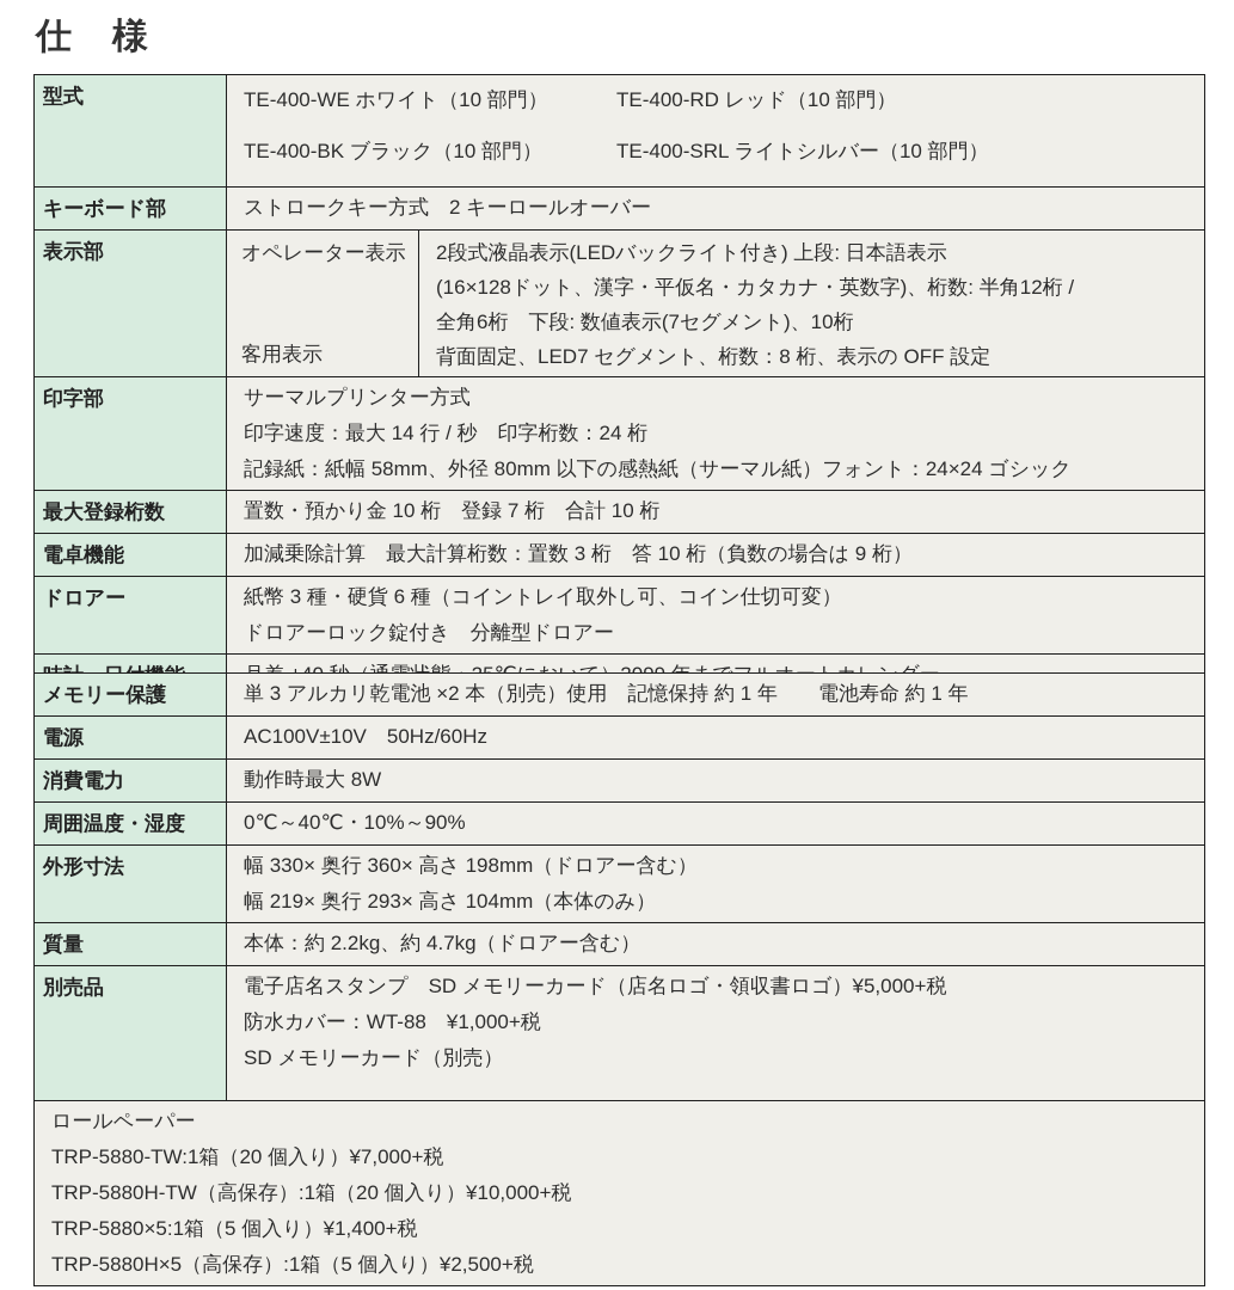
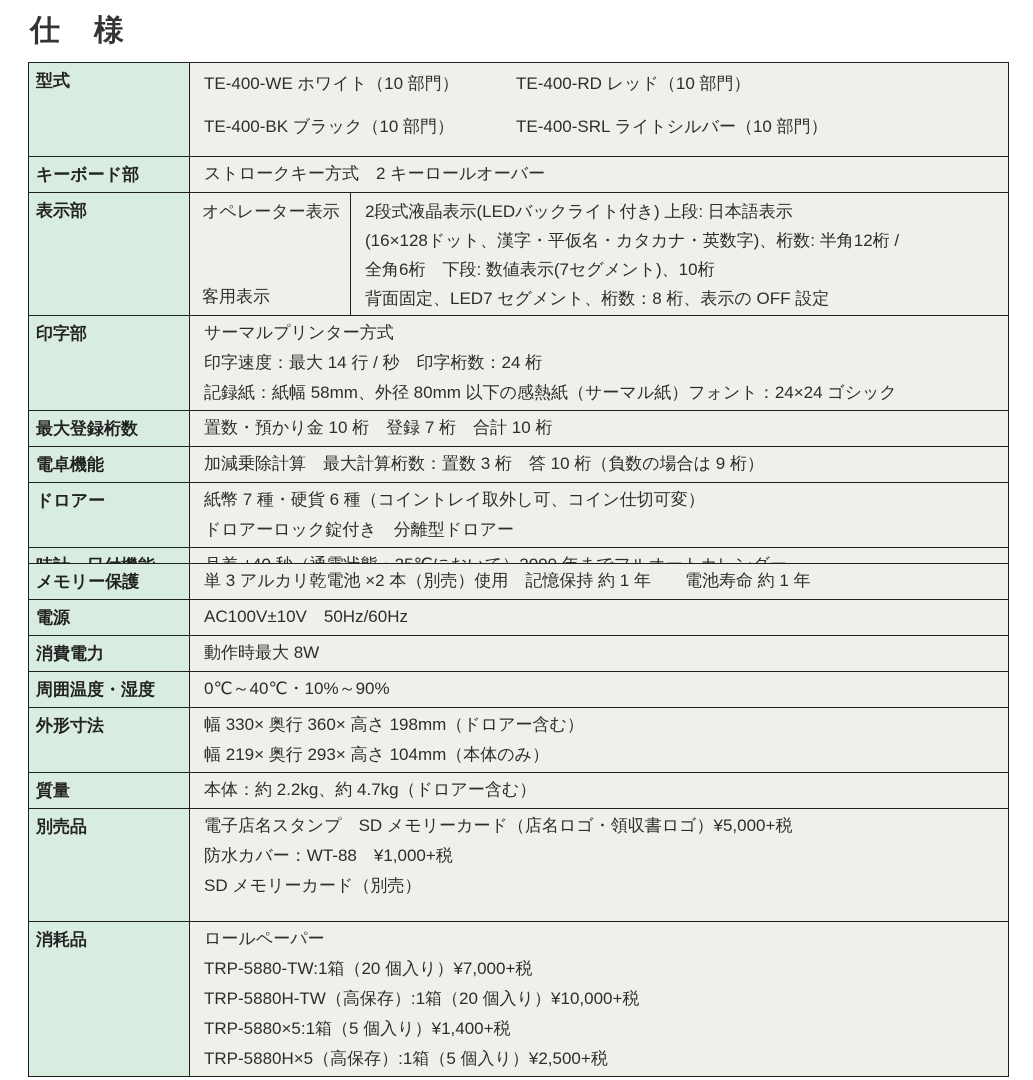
  仕 様
  型式
  TE-400-WE ホワイト（10 部門）
  TE-400-RD レッド（10 部門）
  TE-400-BK ブラック（10 部門）
  TE-400-SRL ライトシルバー（10 部門）
  キーボード部
  ストロークキー方式 2 キーロールオーバー
  表示部
  オペレーター表示
  客用表示
  2段式液晶表示(LEDバックライト付き) 上段: 日本語表示
  (16×128ドット、漢字・平仮名・カタカナ・英数字)、桁数: 半角12桁 /
  全角6桁 下段: 数値表示(7セグメント)、10桁
  背面固定、LED7 セグメント、桁数：8 桁、表示の OFF 設定
  印字部
  サーマルプリンター方式
  印字速度：最大 14 行 / 秒 印字桁数：24 桁
  記録紙：紙幅 58mm、外径 80mm 以下の感熱紙（サーマル紙）フォント：24×24 ゴシック
  最大登録桁数
  置数・預かり金 10 桁 登録 7 桁 合計 10 桁
  電卓機能
  加減乗除計算 最大計算桁数：置数 3 桁 答 10 桁（負数の場合は 9 桁）
  ドロアー
- 紙幣 3 種・硬貨 6 種（コイントレイ取外し可、コイン仕切可変）
+ 紙幣 7 種・硬貨 6 種（コイントレイ取外し可、コイン仕切可変）
  ドロアーロック錠付き 分離型ドロアー
  メモリー保護
  単 3 アルカリ乾電池 ×2 本（別売）使用 記憶保持 約 1 年 電池寿命 約 1 年
  電源
  AC100V±10V 50Hz/60Hz
  消費電力
  動作時最大 8W
  周囲温度・湿度
  0℃～40℃・10%～90%
  外形寸法
  幅 330× 奥行 360× 高さ 198mm（ドロアー含む）
  幅 219× 奥行 293× 高さ 104mm（本体のみ）
  質量
  本体：約 2.2kg、約 4.7kg（ドロアー含む）
  別売品
  電子店名スタンプ SD メモリーカード（店名ロゴ・領収書ロゴ）¥5,000+税
  防水カバー：WT-88 ¥1,000+税
  SD メモリーカード（別売）
+ 消耗品
  ロールペーパー
  TRP-5880-TW:1箱（20 個入り）¥7,000+税
  TRP-5880H-TW（高保存）:1箱（20 個入り）¥10,000+税
  TRP-5880×5:1箱（5 個入り）¥1,400+税
  TRP-5880H×5（高保存）:1箱（5 個入り）¥2,500+税
